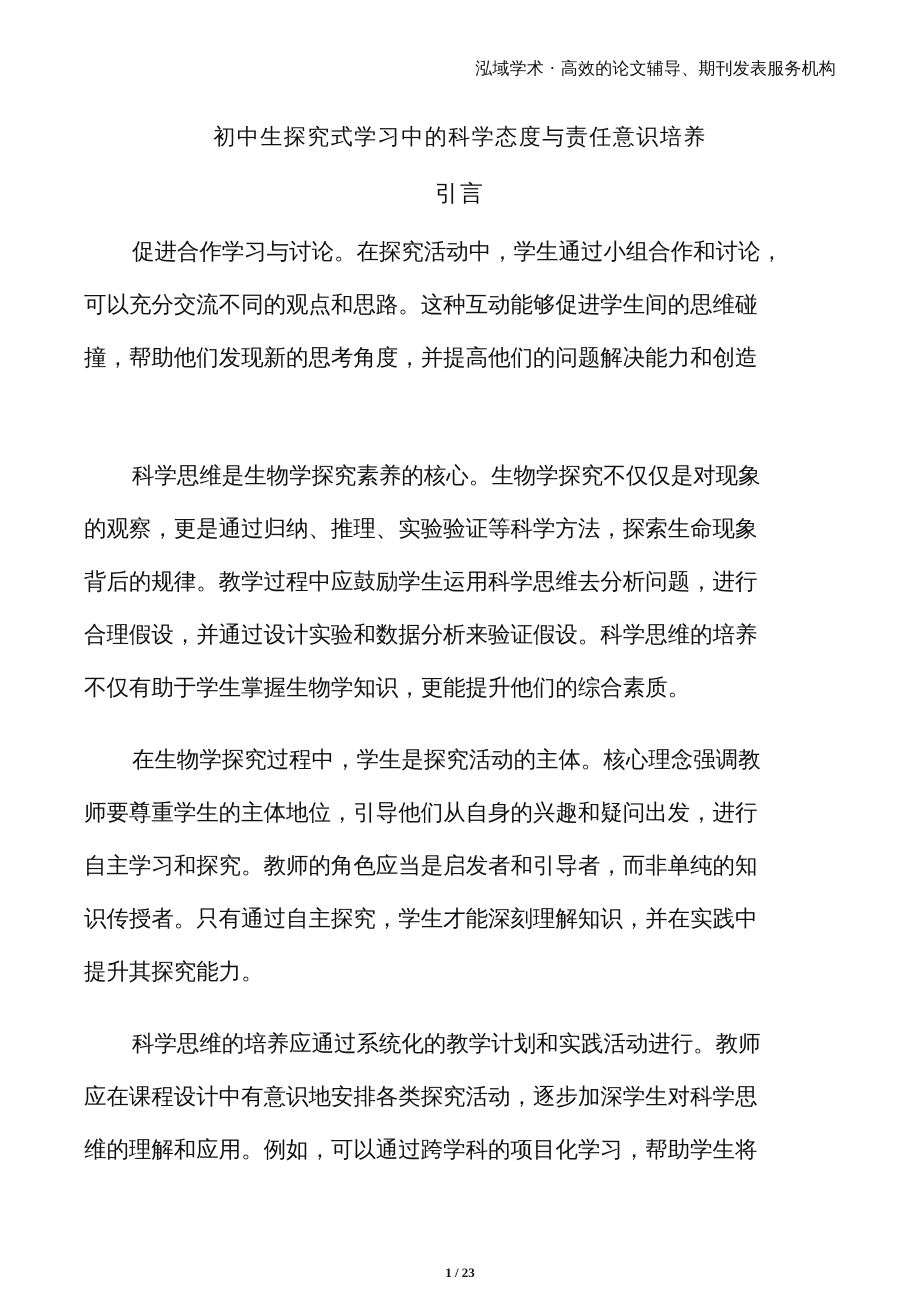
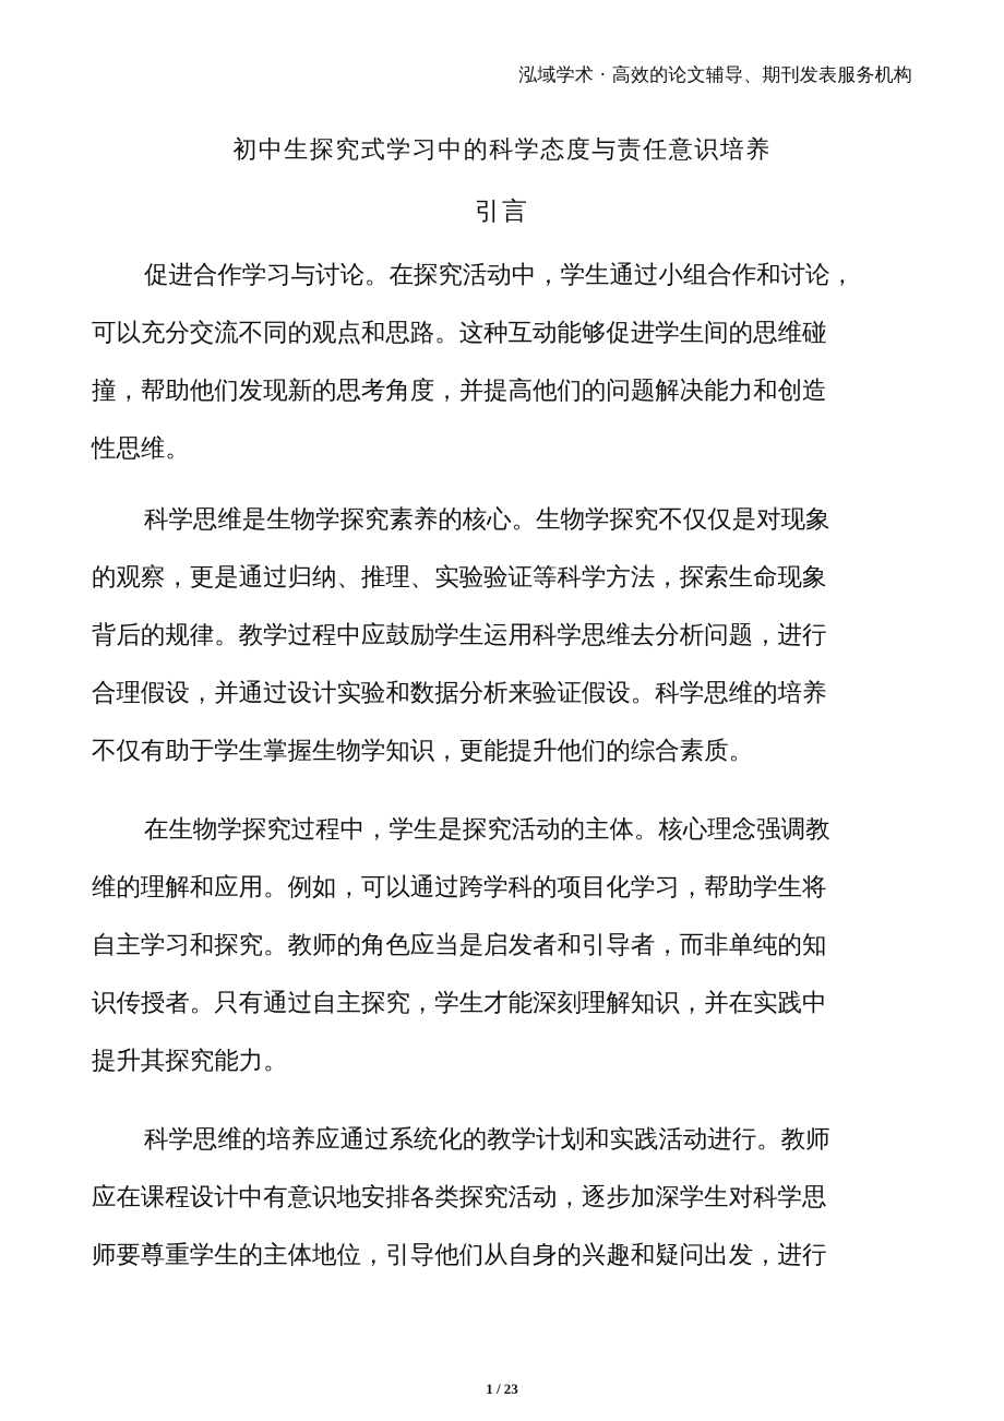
  泓域学术 · 高效的论文辅导、期刊发表服务机构
  初中生探究式学习中的科学态度与责任意识培养
  引言
  促进合作学习与讨论。在探究活动中，学生通过小组合作和讨论，
  可以充分交流不同的观点和思路。这种互动能够促进学生间的思维碰
  撞，帮助他们发现新的思考角度，并提高他们的问题解决能力和创造
+ 性思维。
  科学思维是生物学探究素养的核心。生物学探究不仅仅是对现象
  的观察，更是通过归纳、推理、实验验证等科学方法，探索生命现象
  背后的规律。教学过程中应鼓励学生运用科学思维去分析问题，进行
  合理假设，并通过设计实验和数据分析来验证假设。科学思维的培养
  不仅有助于学生掌握生物学知识，更能提升他们的综合素质。
  在生物学探究过程中，学生是探究活动的主体。核心理念强调教
- 师要尊重学生的主体地位，引导他们从自身的兴趣和疑问出发，进行
+ 维的理解和应用。例如，可以通过跨学科的项目化学习，帮助学生将
  自主学习和探究。教师的角色应当是启发者和引导者，而非单纯的知
  识传授者。只有通过自主探究，学生才能深刻理解知识，并在实践中
  提升其探究能力。
  科学思维的培养应通过系统化的教学计划和实践活动进行。教师
  应在课程设计中有意识地安排各类探究活动，逐步加深学生对科学思
- 维的理解和应用。例如，可以通过跨学科的项目化学习，帮助学生将
+ 师要尊重学生的主体地位，引导他们从自身的兴趣和疑问出发，进行
  1 / 23
